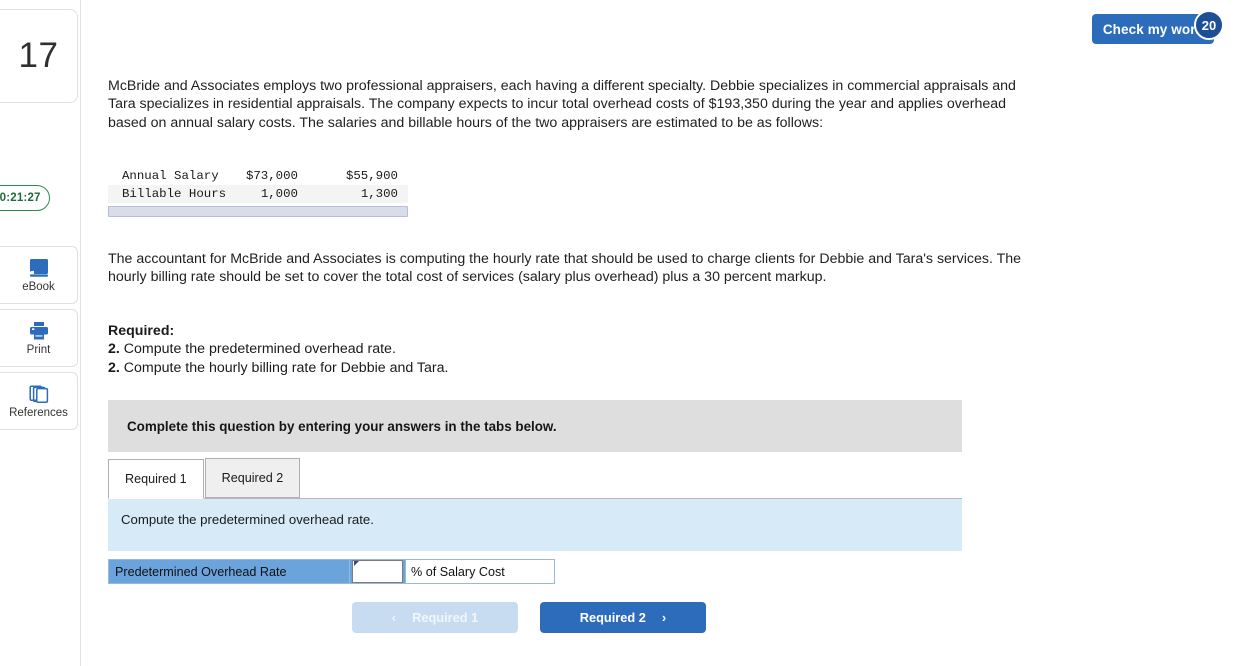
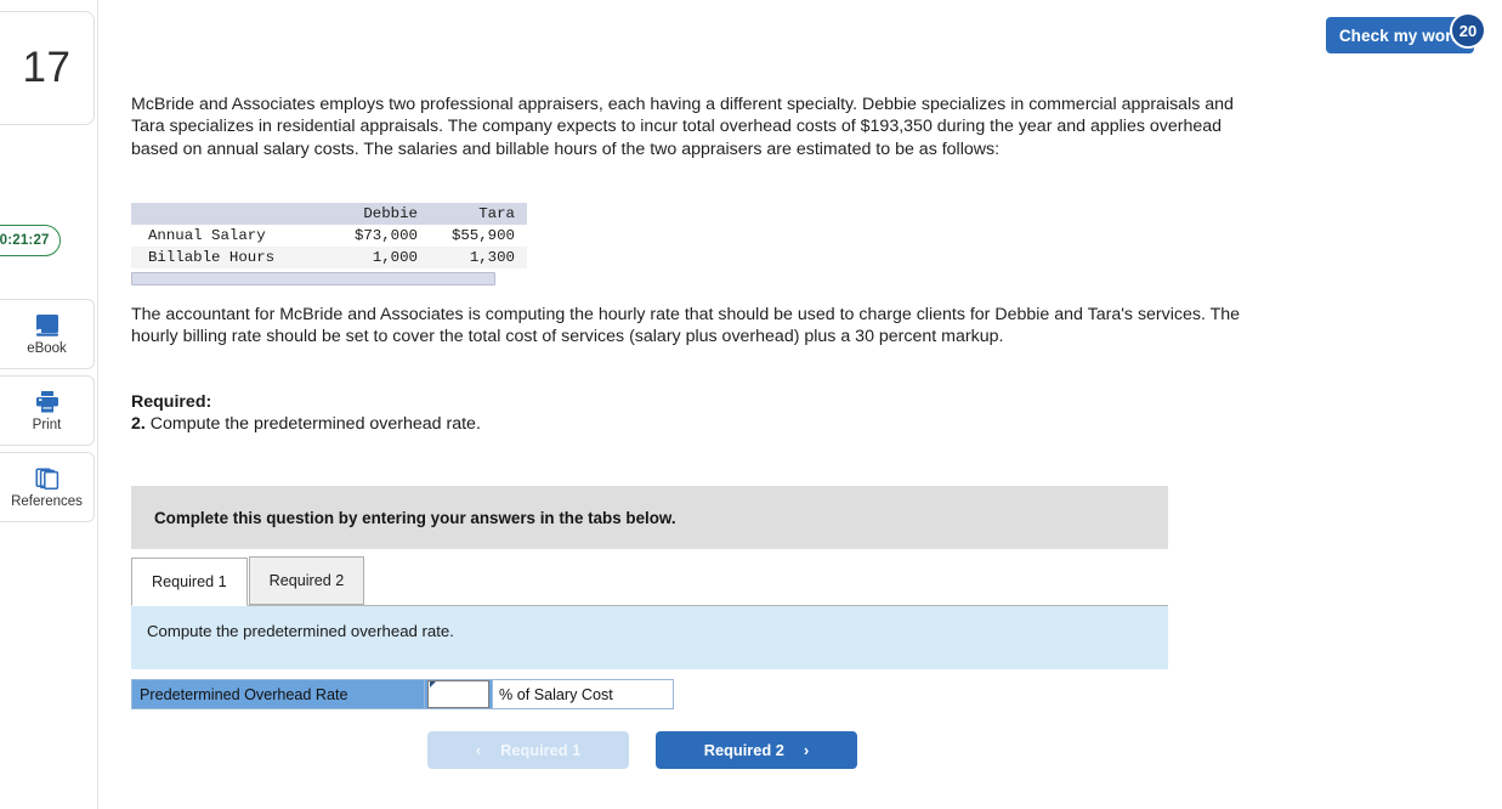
  17
  0:21:27
  eBook
  Print
  References
  Check my wor
  20
  McBride and Associates employs two professional appraisers, each having a different specialty. Debbie specializes in commercial appraisals and Tara specializes in residential appraisals. The company expects to incur total overhead costs of $193,350 during the year and applies overhead based on annual salary costs. The salaries and billable hours of the two appraisers are estimated to be as follows:
+ 	Debbie	Tara
  Annual Salary	$73,000	$55,900
  Billable Hours	1,000	1,300
  The accountant for McBride and Associates is computing the hourly rate that should be used to charge clients for Debbie and Tara's services. The hourly billing rate should be set to cover the total cost of services (salary plus overhead) plus a 30 percent markup.
  Required:
  2. Compute the predetermined overhead rate.
- 2. Compute the hourly billing rate for Debbie and Tara.
  Complete this question by entering your answers in the tabs below.
  Required 1
  Required 2
  Compute the predetermined overhead rate.
  Predetermined Overhead Rate
  % of Salary Cost
  ‹
  Required 1
  Required 2
  ›
